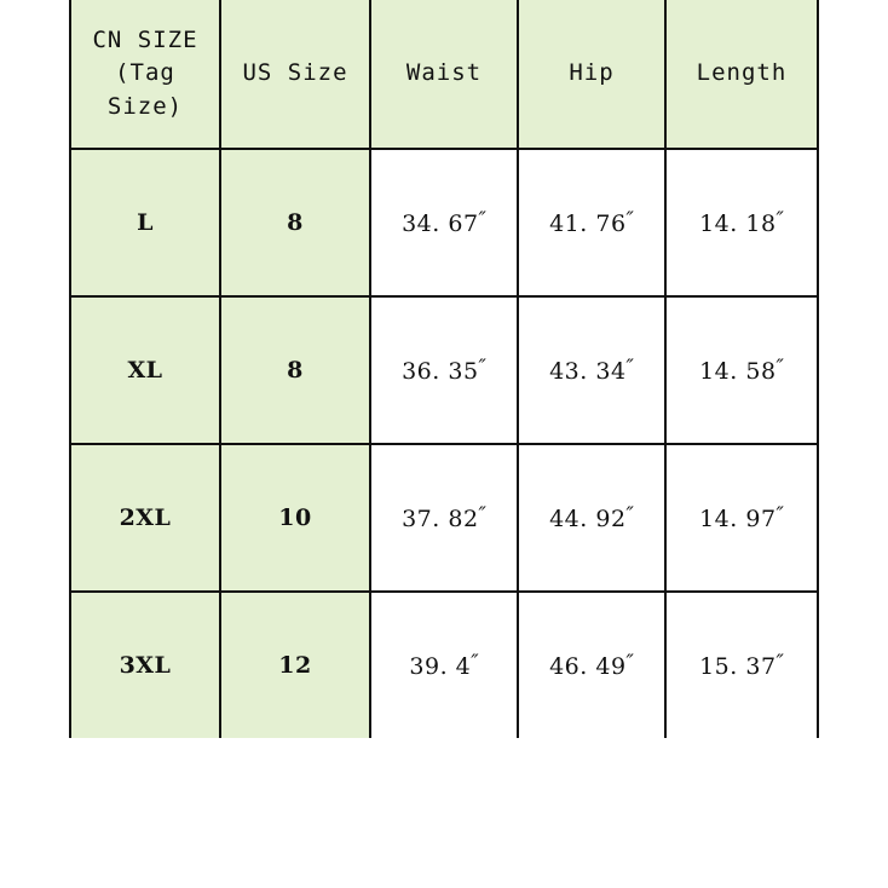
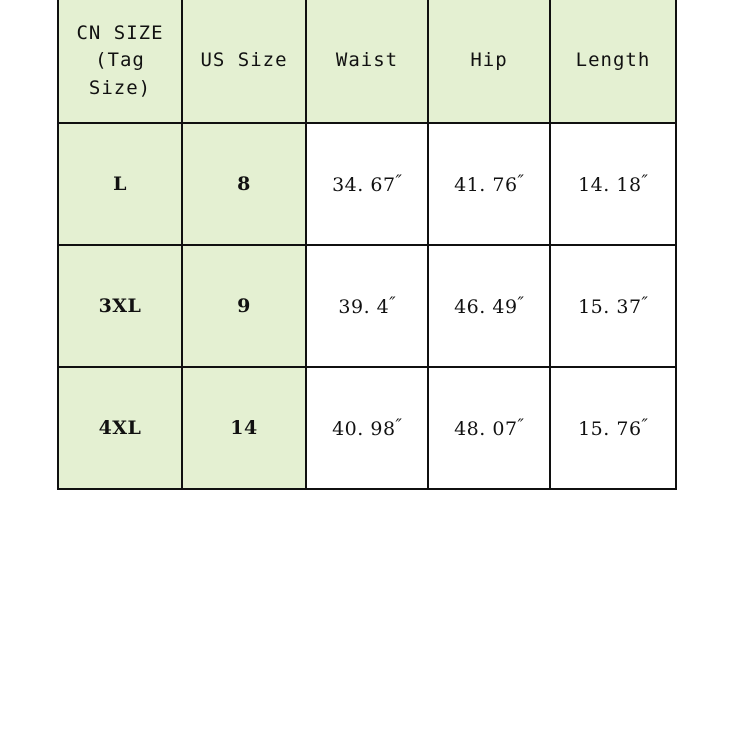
  CN SIZE (Tag Size)	US Size	Waist	Hip	Length
  L	8	34. 67″	41. 76″	14. 18″
- XL	8	36. 35″	43. 34″	14. 58″
- 2XL	10	37. 82″	44. 92″	14. 97″
- 3XL	12	39. 4″	46. 49″	15. 37″
+ 3XL	9	39. 4″	46. 49″	15. 37″
+ 4XL	14	40. 98″	48. 07″	15. 76″
